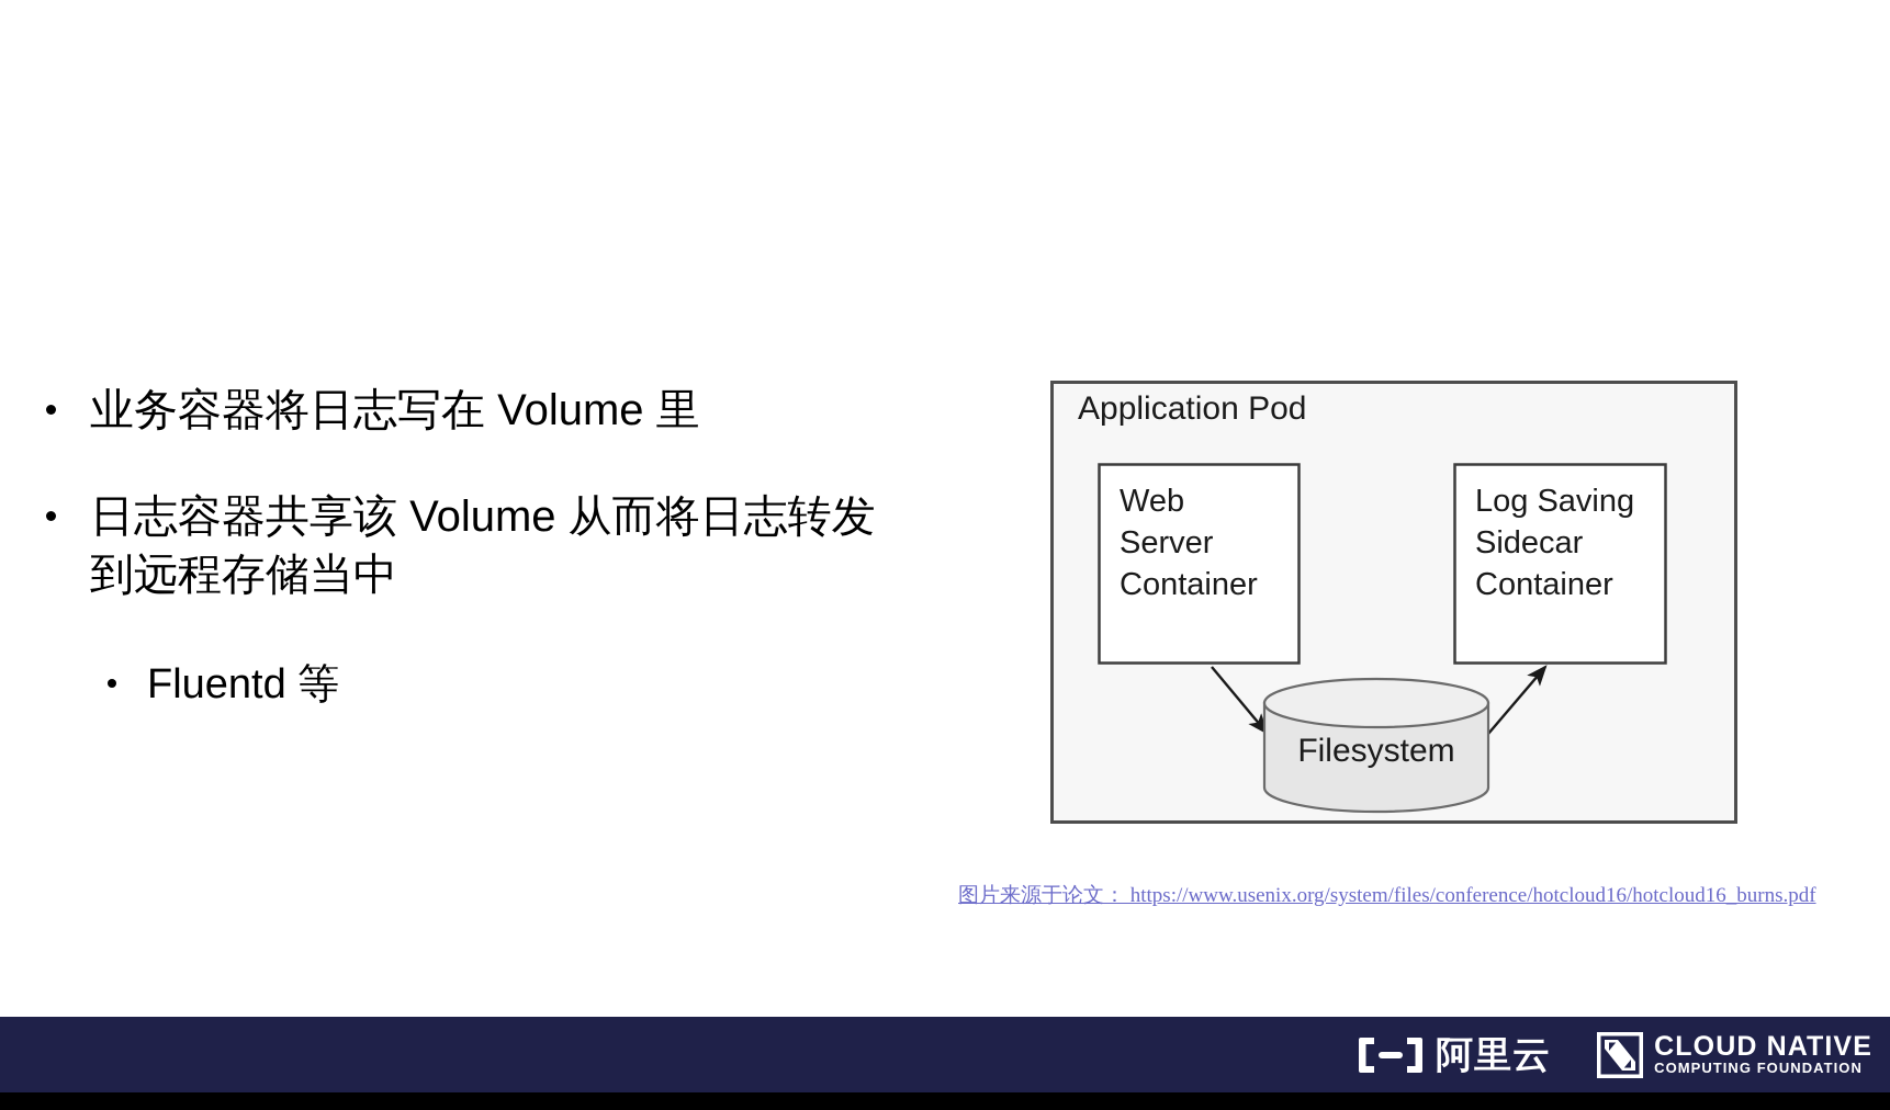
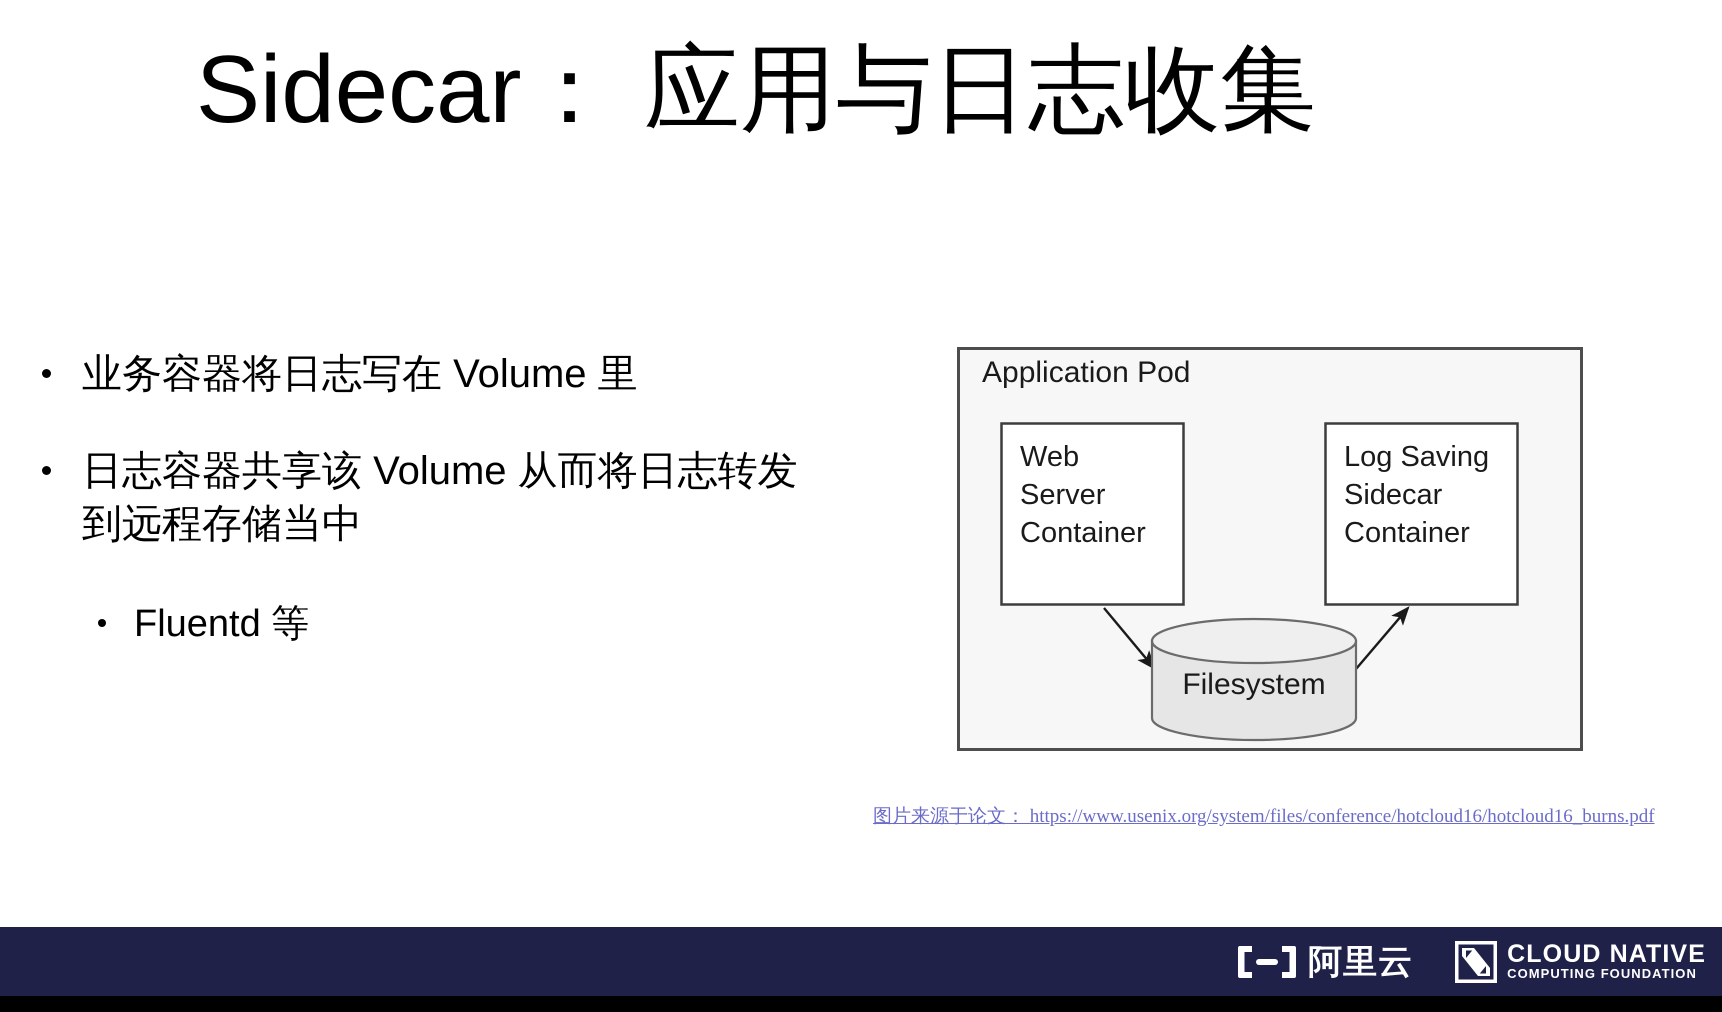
+ Sidecar： 应用与日志收集
  业务容器将日志写在 Volume 里
  日志容器共享该 Volume 从而将日志转发到远程存储当中
  Fluentd 等
  Application Pod
  Web
  Server
  Container
  Log Saving
  Sidecar
  Container
  Filesystem
  图片来源于论文： https://www.usenix.org/system/files/conference/hotcloud16/hotcloud16_burns.pdf
  阿里云
  CLOUD NATIVE
  COMPUTING FOUNDATION
